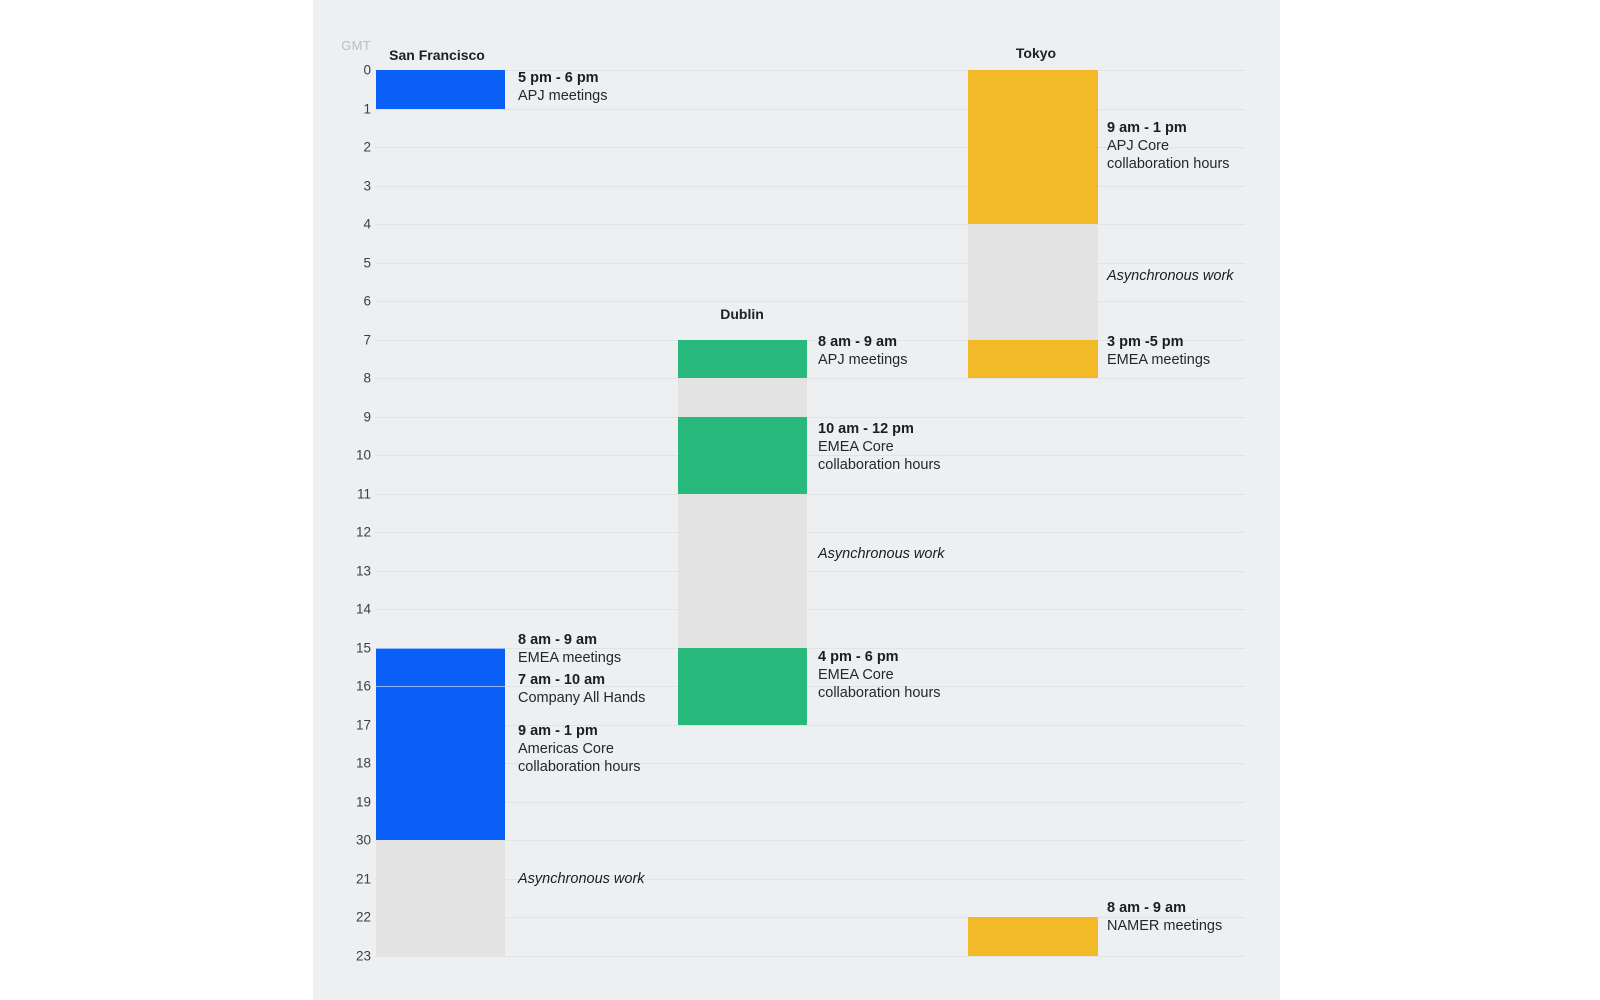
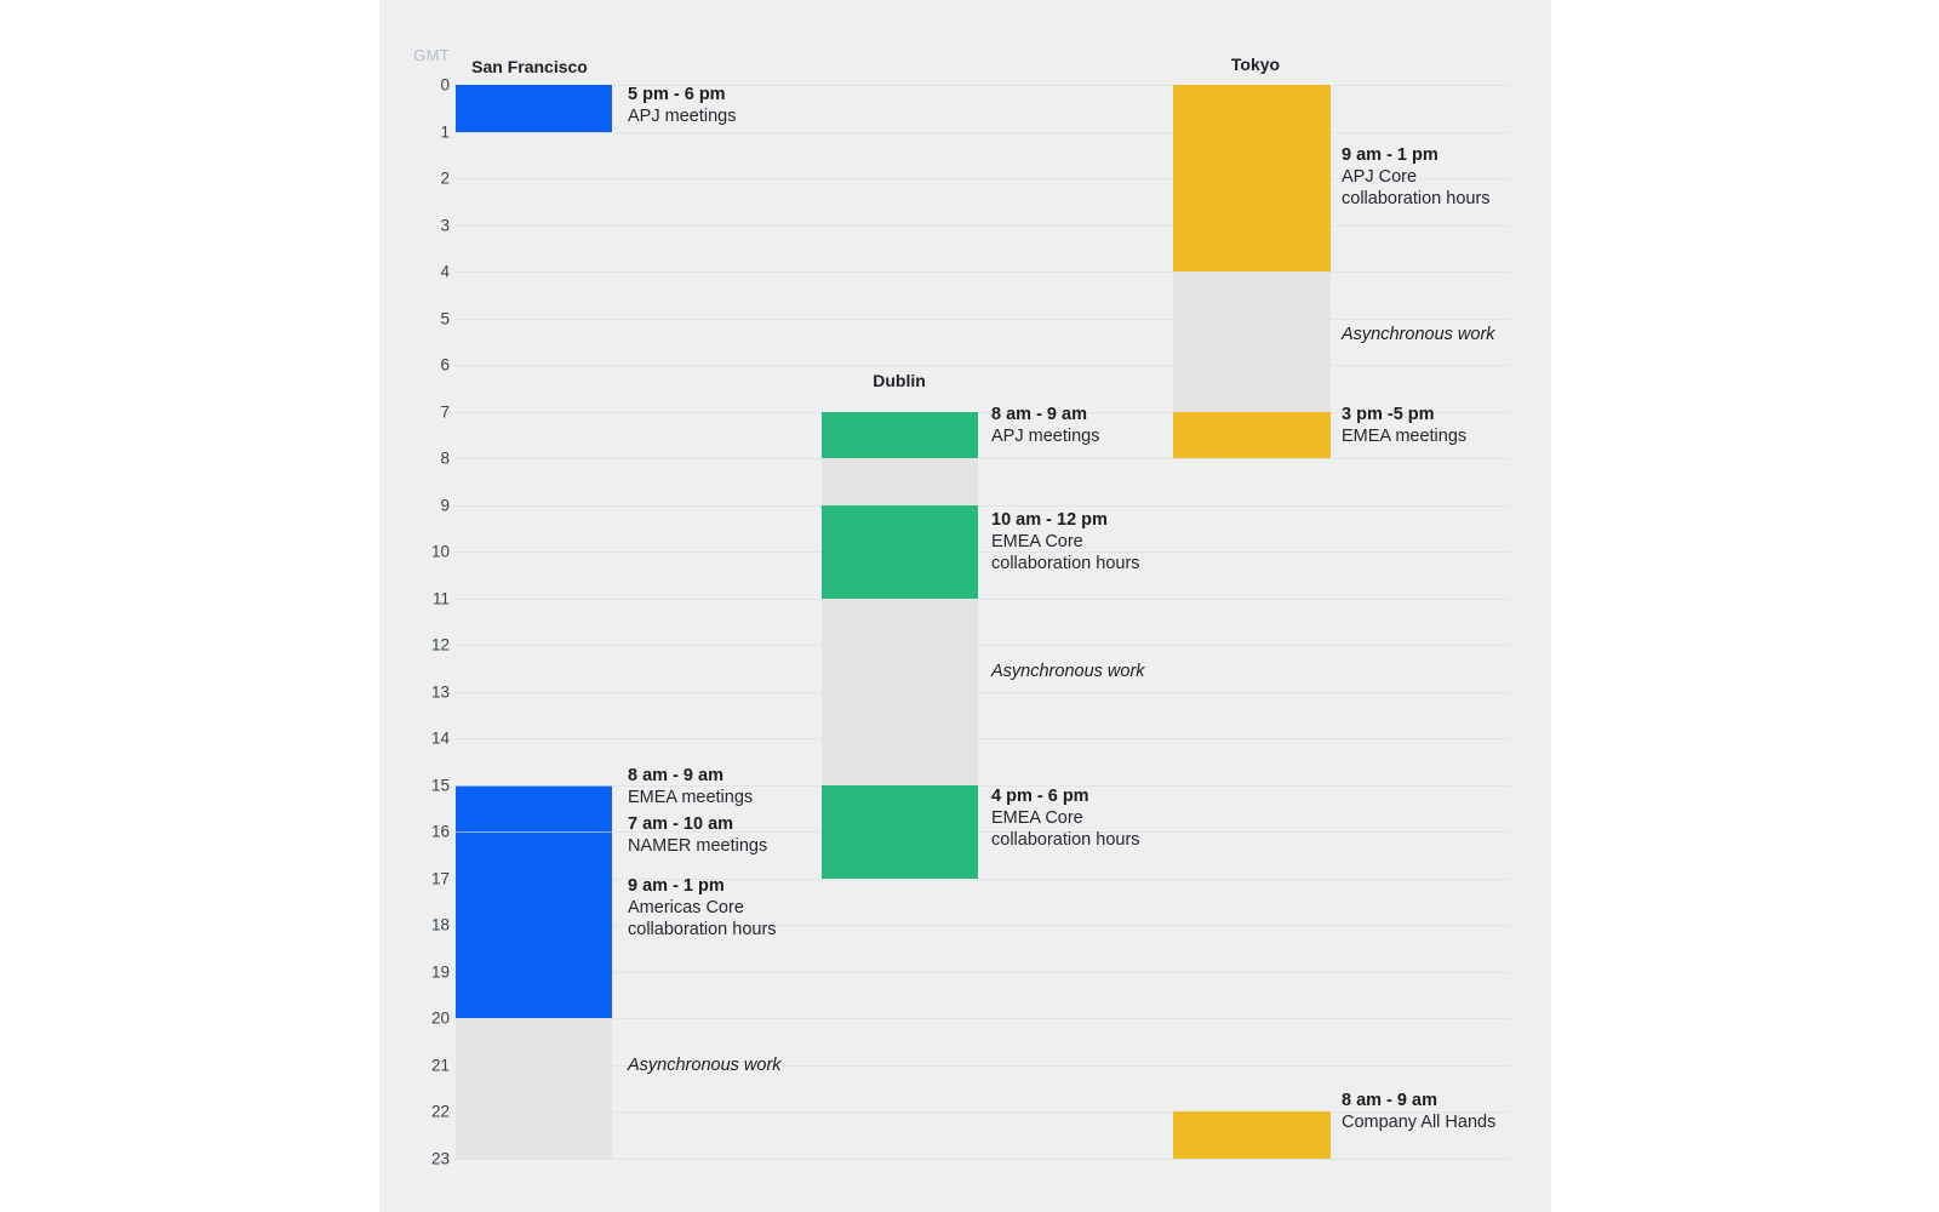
  GMT
  0
  1
  2
  3
  4
  5
  6
  7
  8
  9
  10
  11
  12
  13
  14
  15
  16
  17
  18
  19
- 30
+ 20
  21
  22
  23
  San Francisco
  Dublin
  Tokyo
  5 pm - 6 pm
  APJ meetings
  8 am - 9 am
  EMEA meetings
  7 am - 10 am
- Company All Hands
+ NAMER meetings
  9 am - 1 pm
  Americas Core
  collaboration hours
  Asynchronous work
  8 am - 9 am
  APJ meetings
  10 am - 12 pm
  EMEA Core
  collaboration hours
  Asynchronous work
  4 pm - 6 pm
  EMEA Core
  collaboration hours
  9 am - 1 pm
  APJ Core
  collaboration hours
  Asynchronous work
  3 pm -5 pm
  EMEA meetings
  8 am - 9 am
- NAMER meetings
+ Company All Hands
